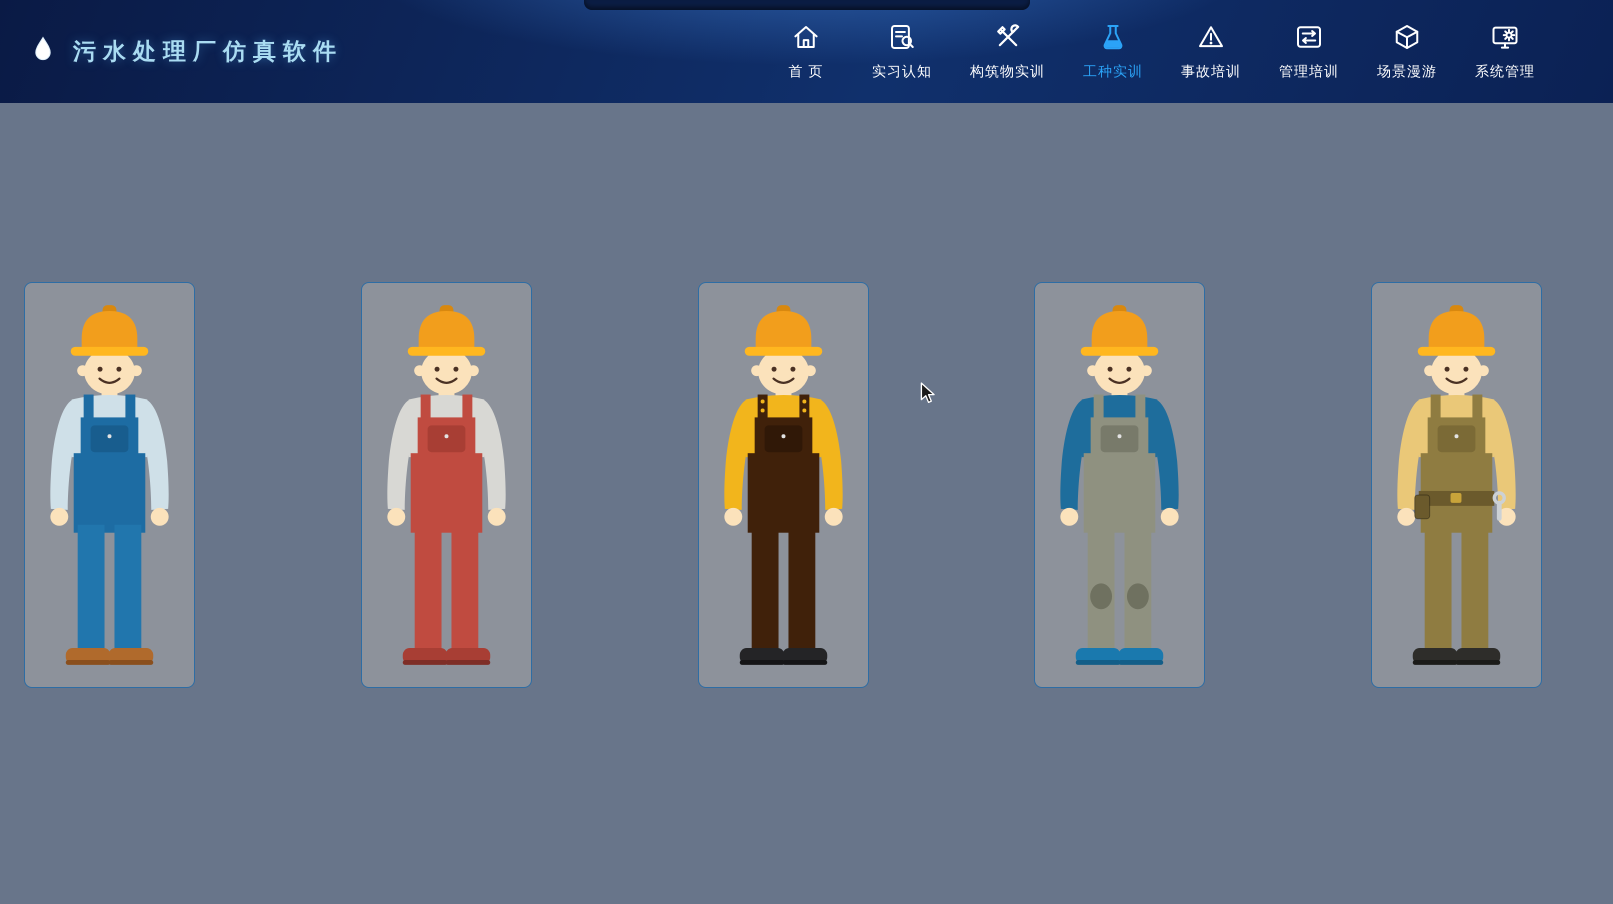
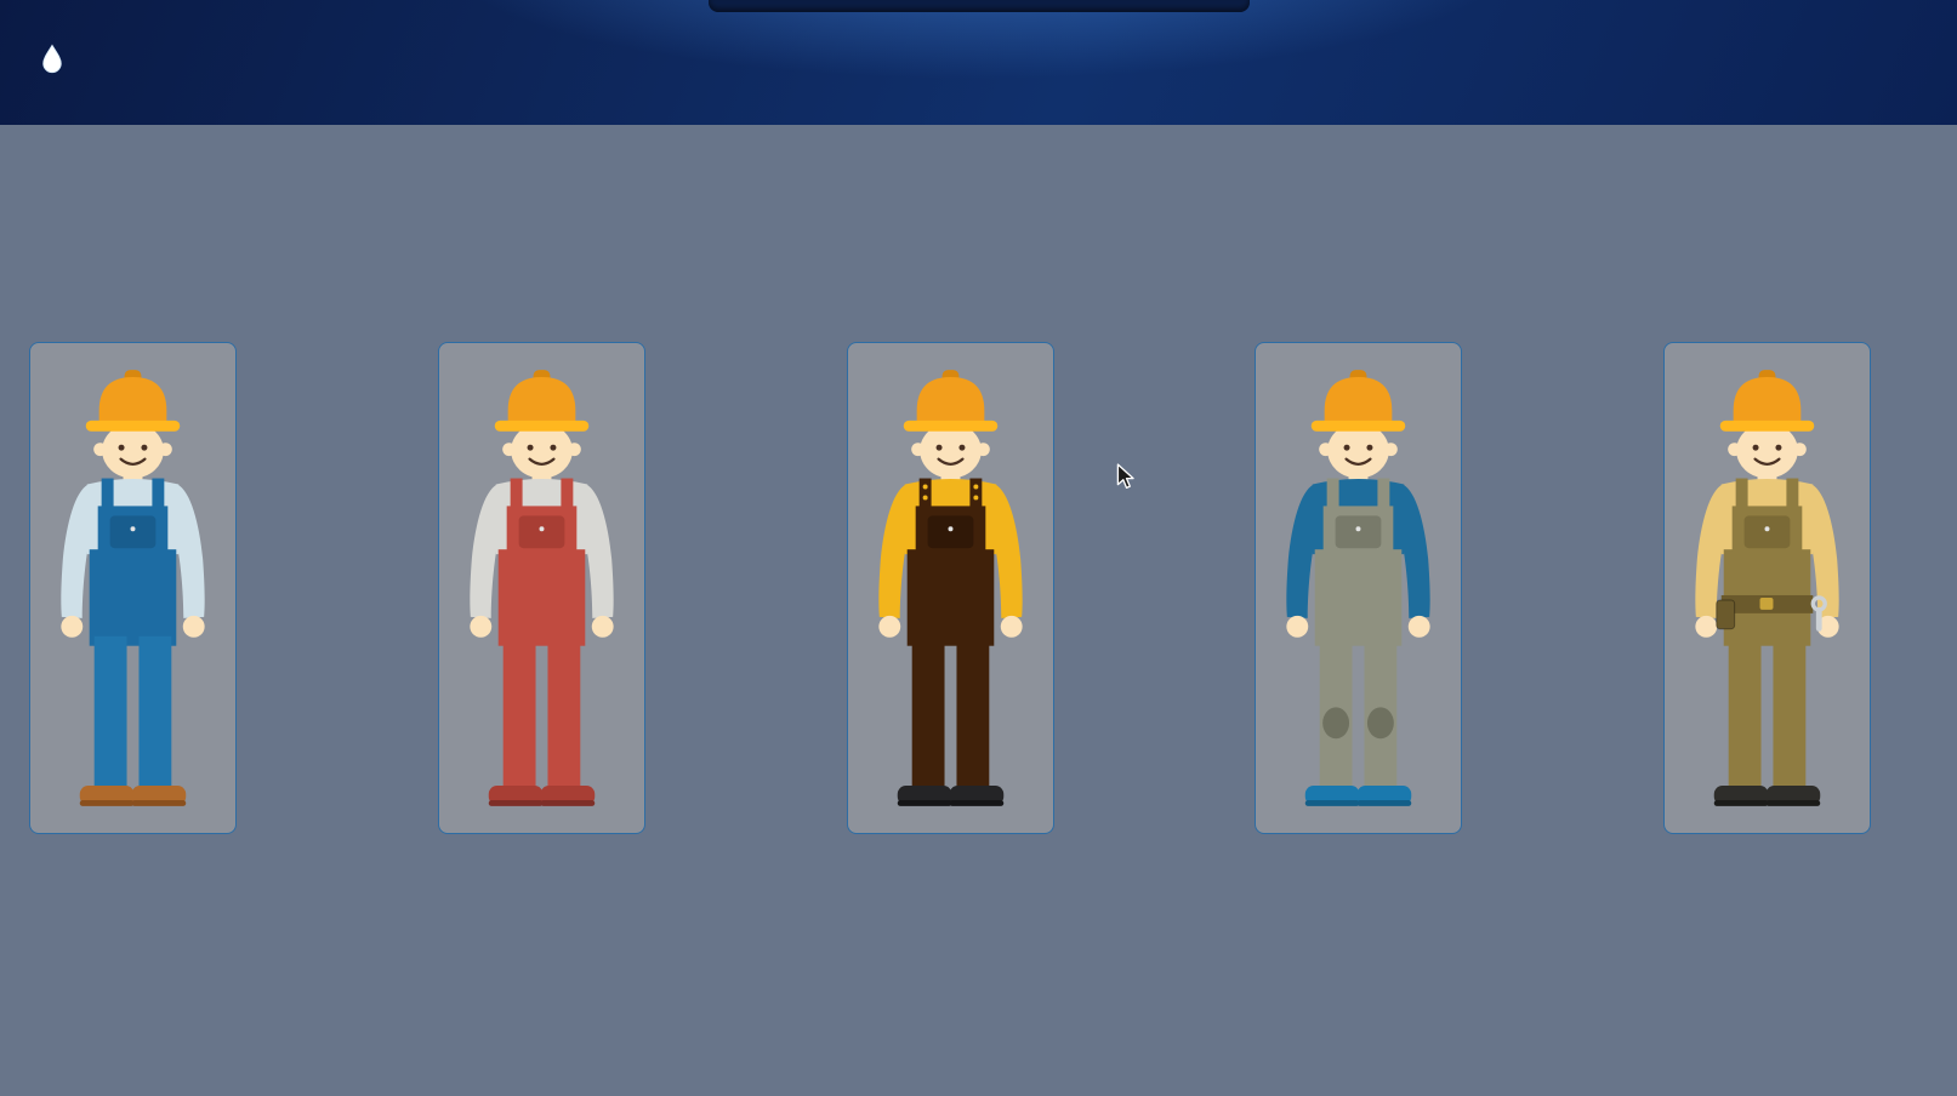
- 污水处理厂仿真软件
- 首 页
- 实习认知
- 构筑物实训
- 工种实训
- 事故培训
- 管理培训
- 场景漫游
- 系统管理
